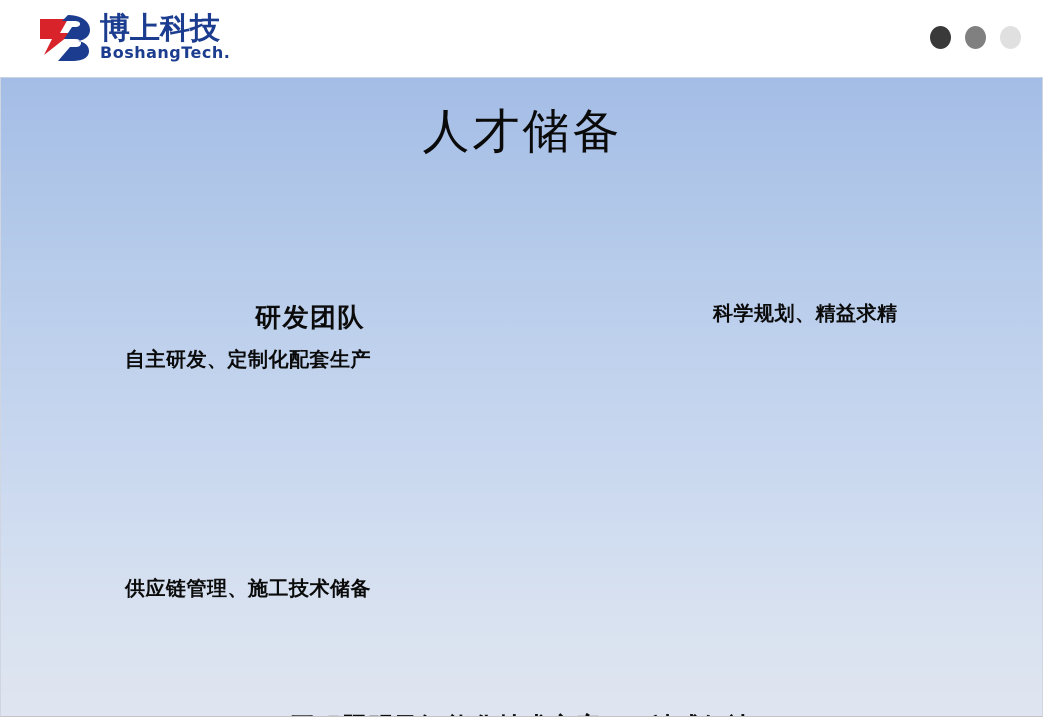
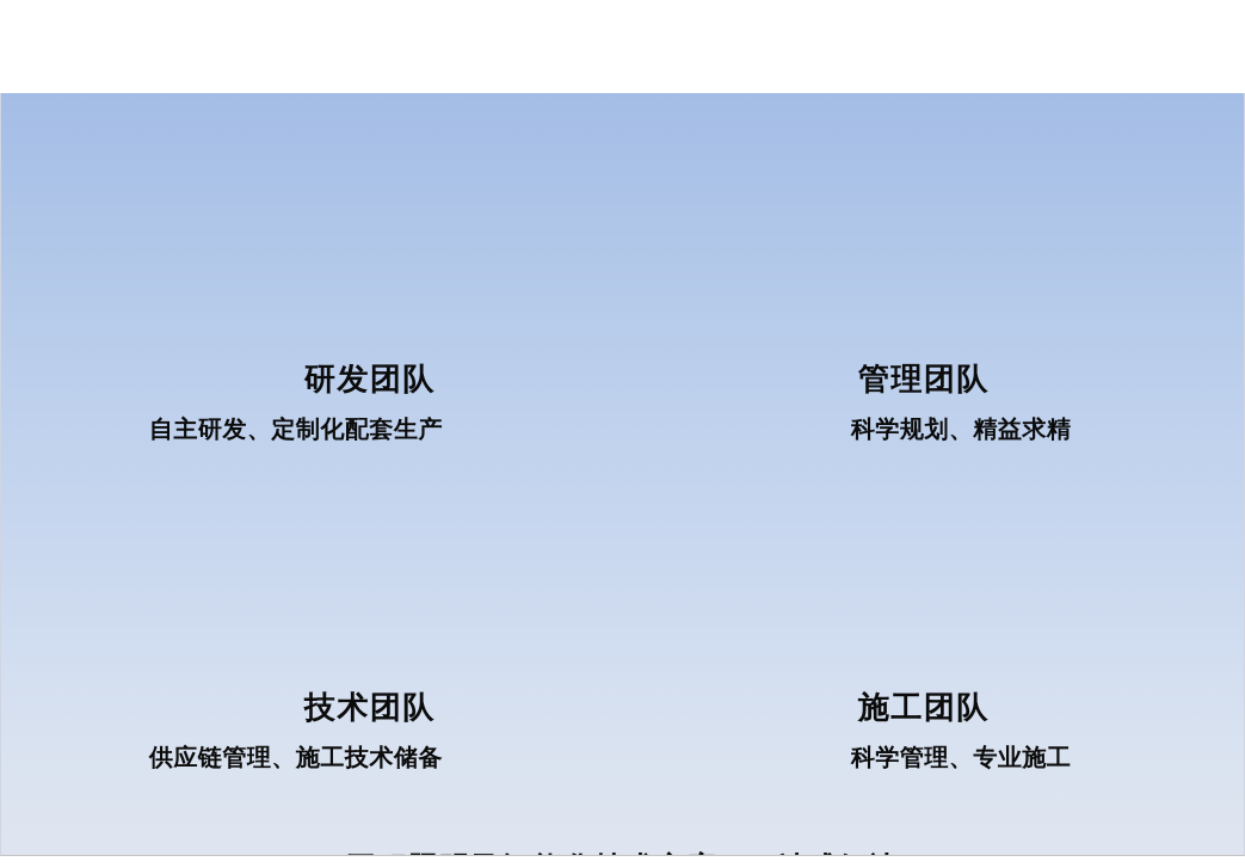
- 博上科技
- BoshangTech.
- 人才储备
  研发团队
  自主研发、定制化配套生产
+ 管理团队
  科学规划、精益求精
+ 技术团队
  供应链管理、施工技术储备
+ 施工团队
+ 科学管理、专业施工
